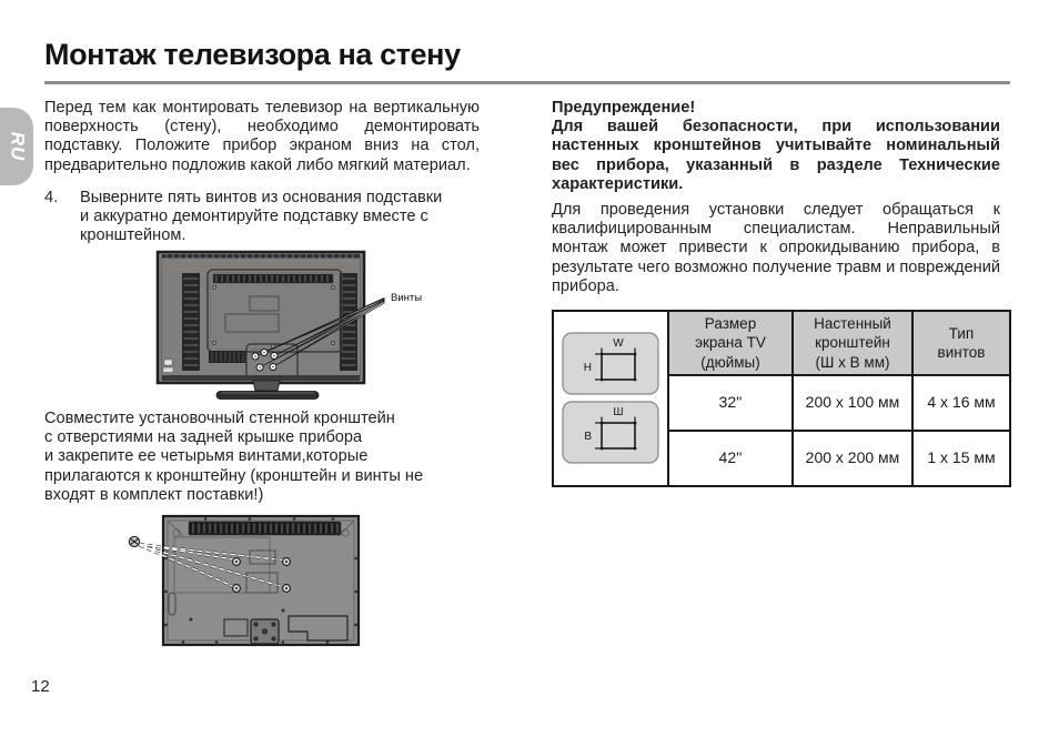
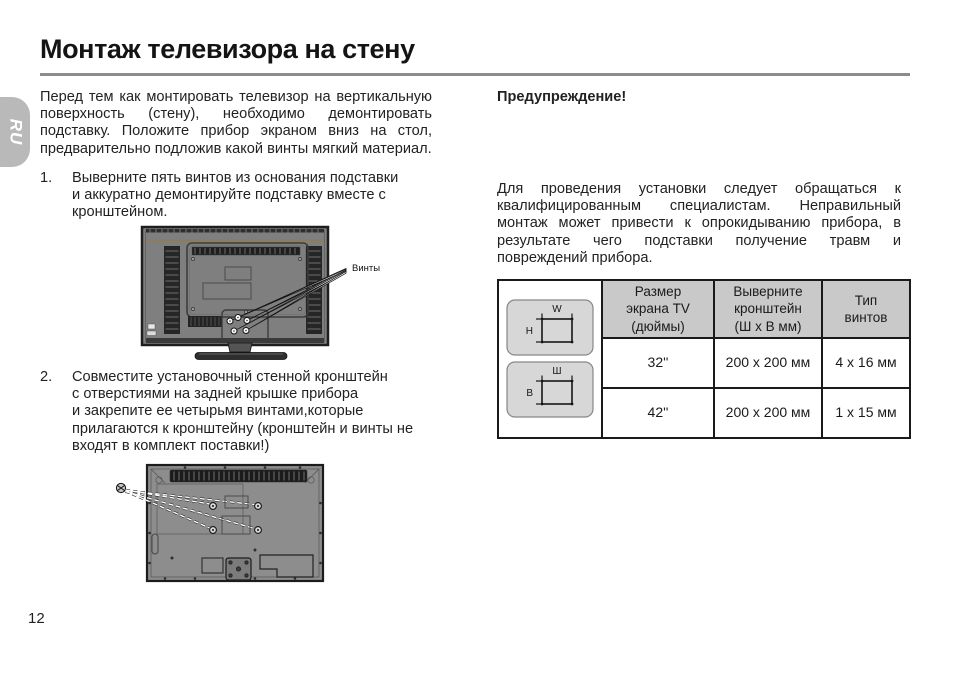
  Монтаж телевизора на стену
- Перед тем как монтировать телевизор на вертикальную поверхность (стену), необходимо демонтировать подставку. Положите прибор экраном вниз на стол, предварительно подложив какой либо мягкий материал.
+ Перед тем как монтировать телевизор на вертикальную поверхность (стену), необходимо демонтировать подставку. Положите прибор экраном вниз на стол, предварительно подложив какой винты мягкий материал.
- 4.
+ 1.
  Выверните пять винтов из основания подставки
  и аккуратно демонтируйте подставку вместе с
  кронштейном.
  Винты
+ 2.
  Совместите установочный стенной кронштейн
  с отверстиями на задней крышке прибора
  и закрепите ее четырьмя винтами,которые
  прилагаются к кронштейну (кронштейн и винты не
  входят в комплект поставки!)
  Предупреждение!
- Для вашей безопасности, при использовании настенных кронштейнов учитывайте номинальный вес прибора, указанный в разделе Технические характеристики.
- Для проведения установки следует обращаться к квалифицированным специалистам. Неправильный монтаж может привести к опрокидыванию прибора, в результате чего возможно получение травм и повреждений прибора.
+ Для проведения установки следует обращаться к квалифицированным специалистам. Неправильный монтаж может привести к опрокидыванию прибора, в результате чего подставки получение травм и повреждений прибора.
- W H Ш В	Размер экрана TV (дюймы)	Настенный кронштейн (Ш х В мм)	Тип винтов
+ W H Ш В	Размер экрана TV (дюймы)	Выверните кронштейн (Ш х В мм)	Тип винтов
- 32''	200 x 100 мм	4 x 16 мм
+ 32''	200 x 200 мм	4 x 16 мм
  42''	200 x 200 мм	1 x 15 мм
  12
